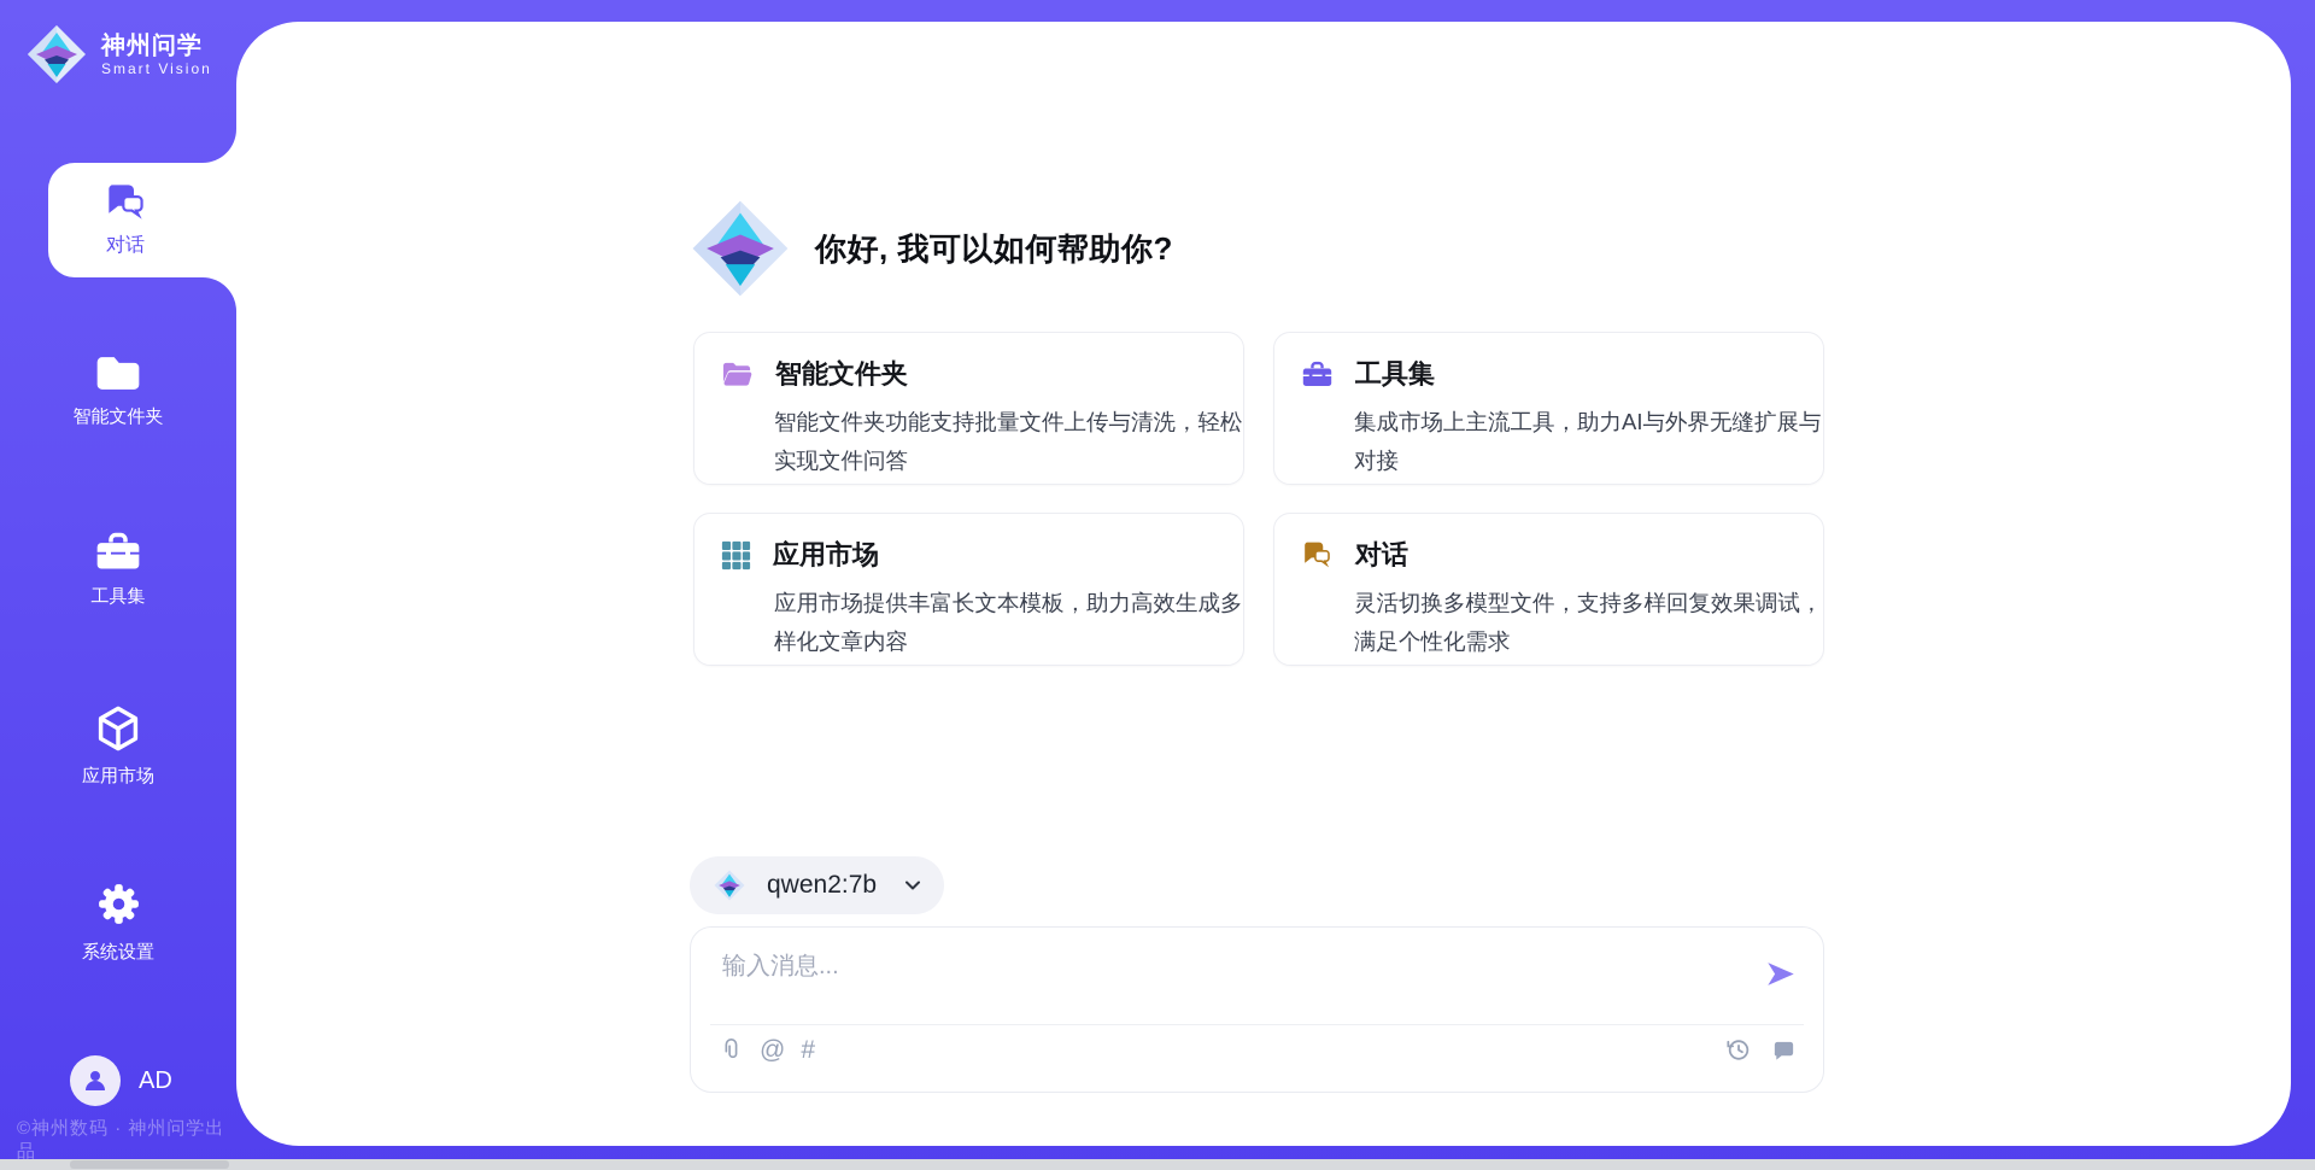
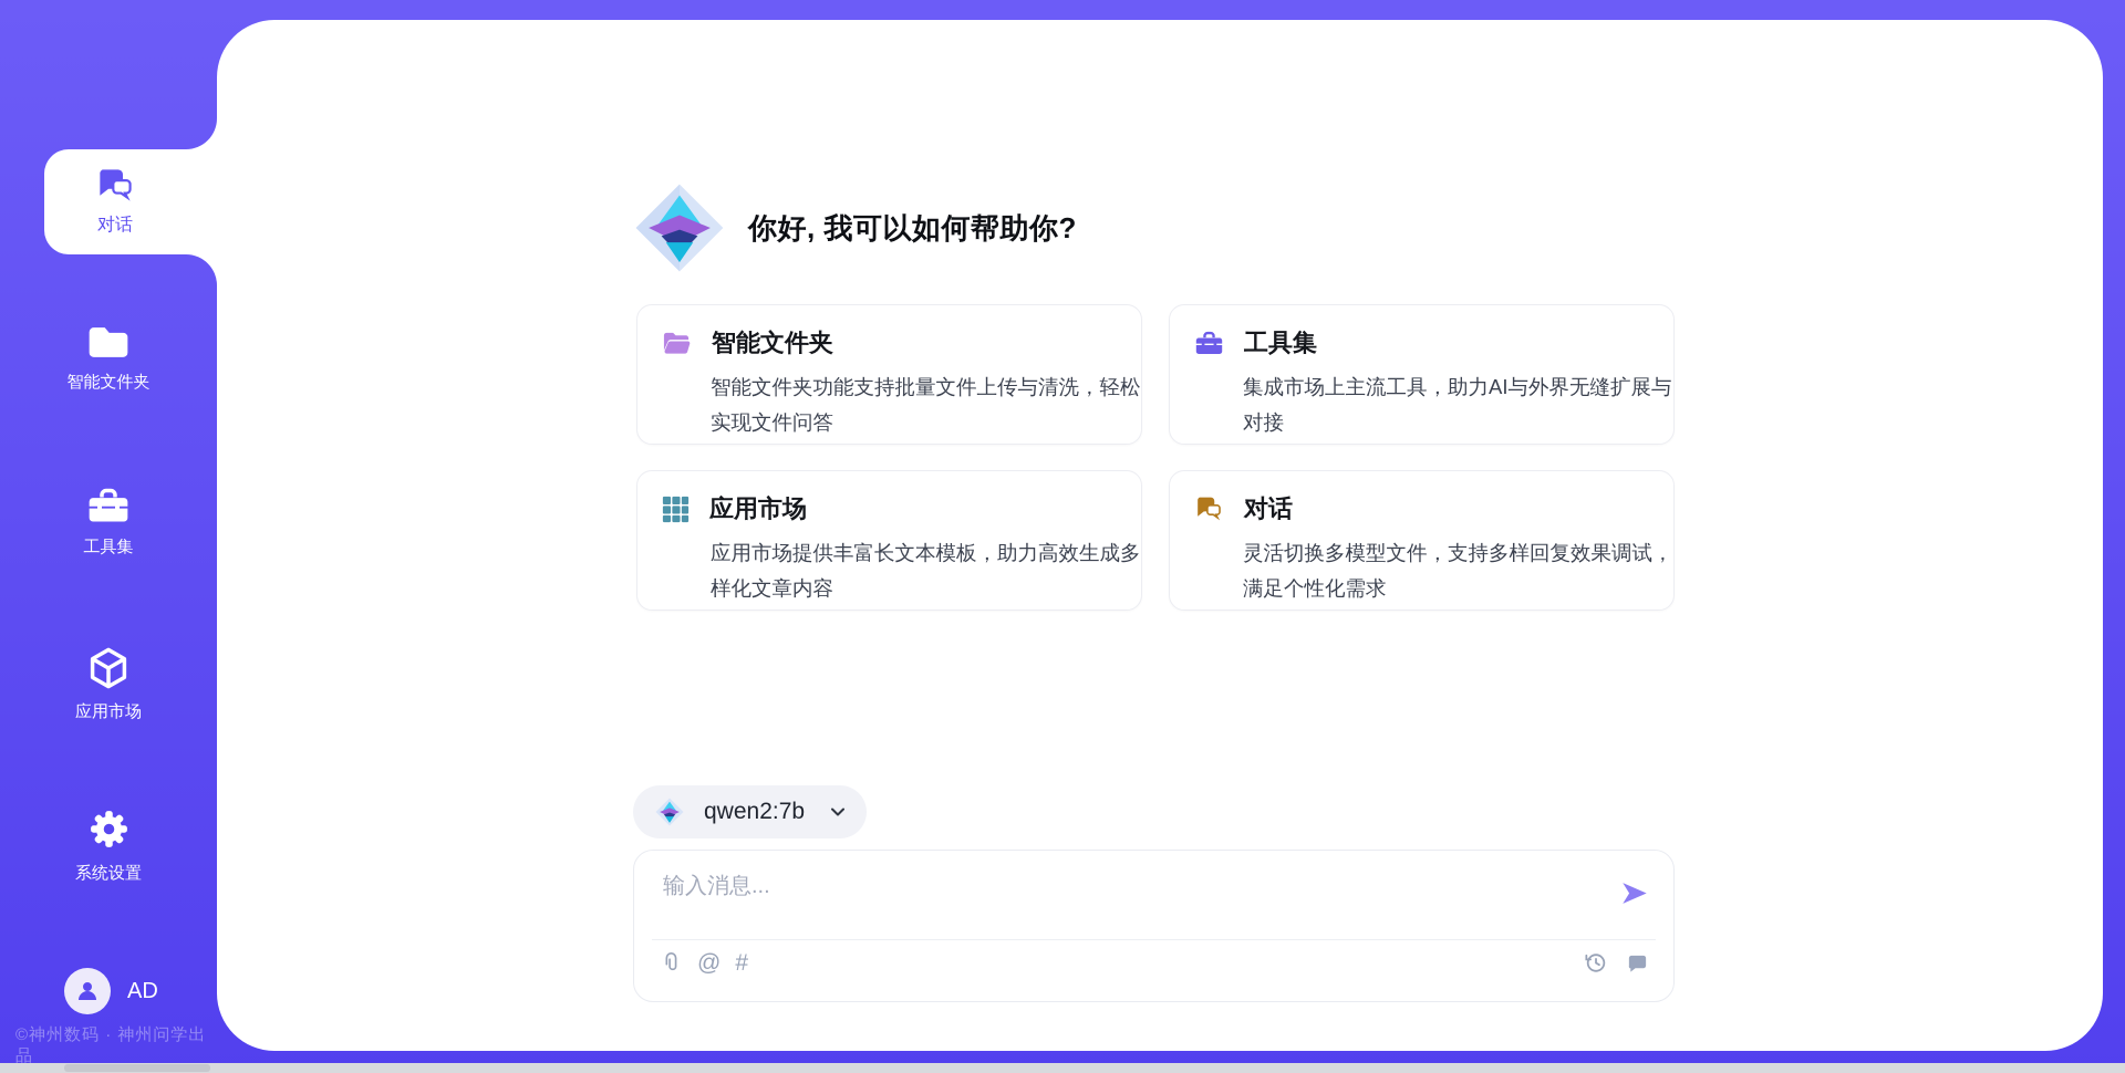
  你好, 我可以如何帮助你?
  智能文件夹
  智能文件夹功能支持批量文件上传与清洗，轻松实现文件问答
  工具集
  集成市场上主流工具，助力AI与外界无缝扩展与对接
  应用市场
  应用市场提供丰富长文本模板，助力高效生成多样化文章内容
  对话
  灵活切换多模型文件，支持多样回复效果调试，满足个性化需求
  qwen2:7b
  输入消息...
  @
  #
- 神州问学
- Smart Vision
  对话
  智能文件夹
  工具集
  应用市场
  系统设置
  AD
  ©神州数码 · 神州问学出品
